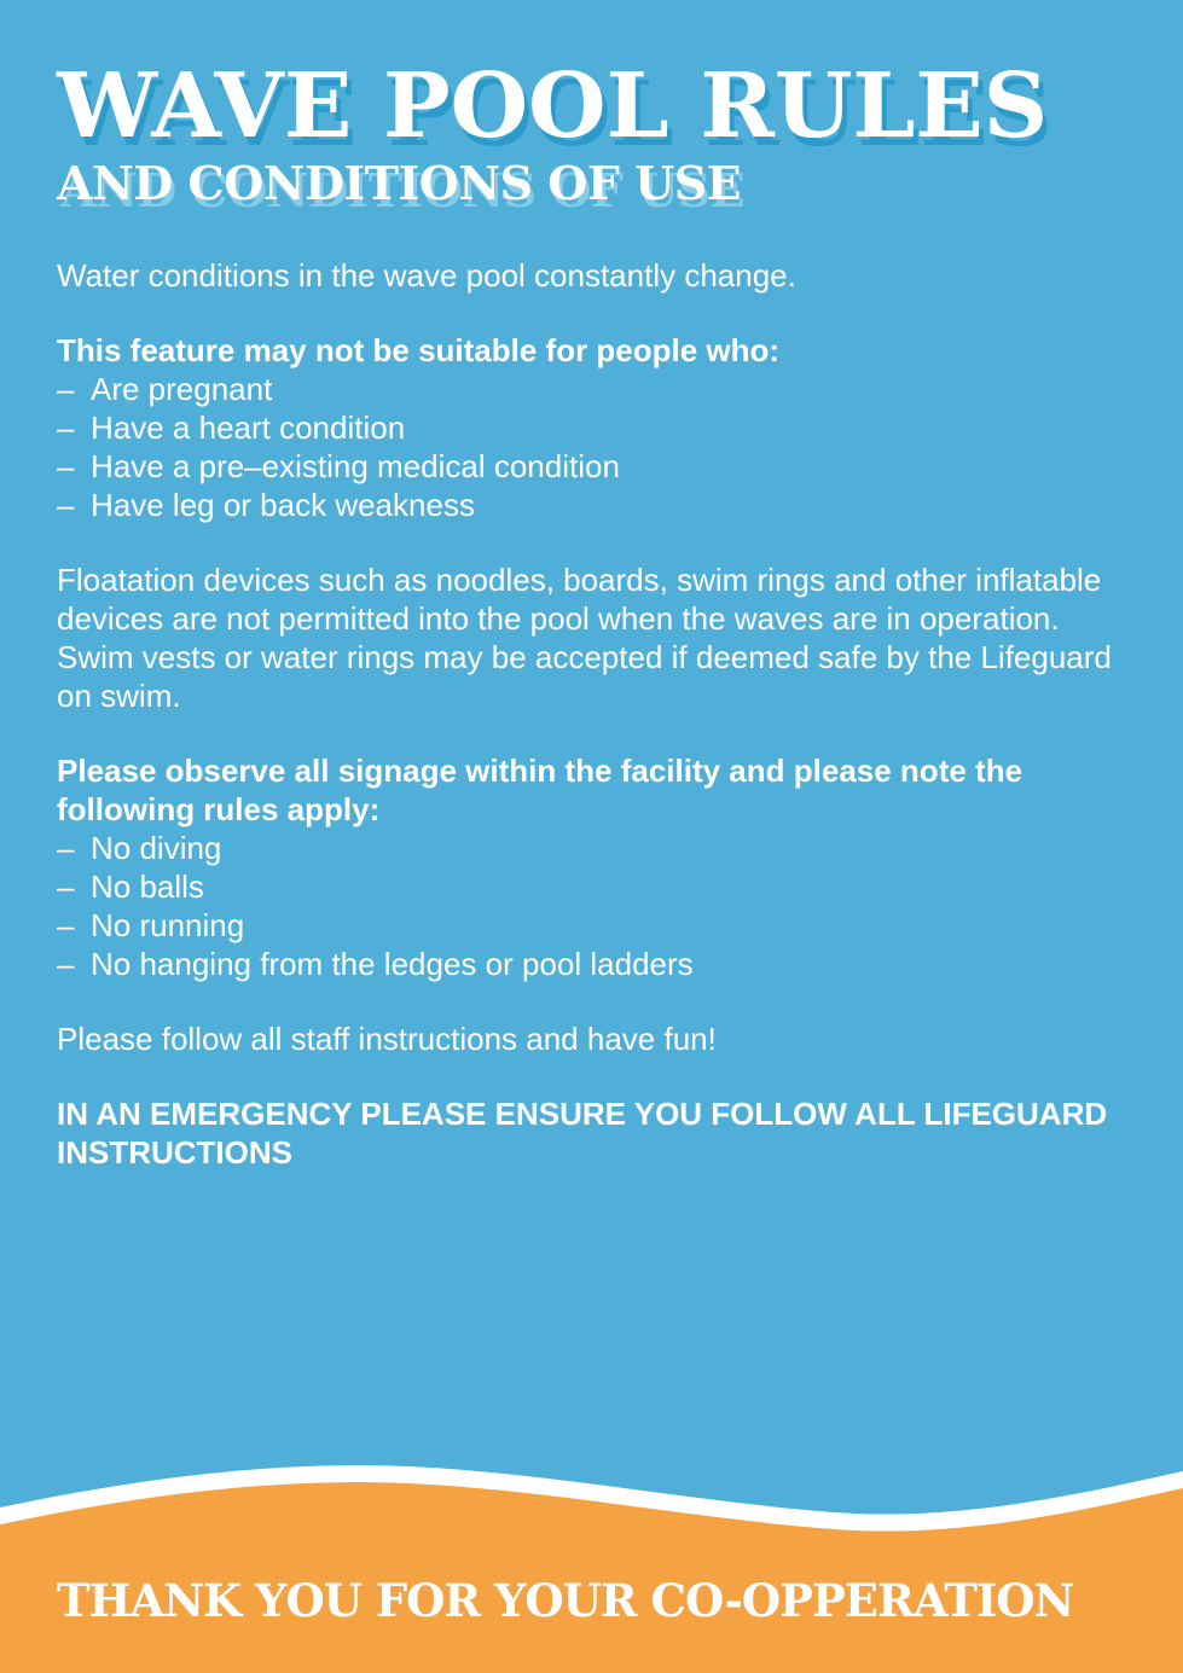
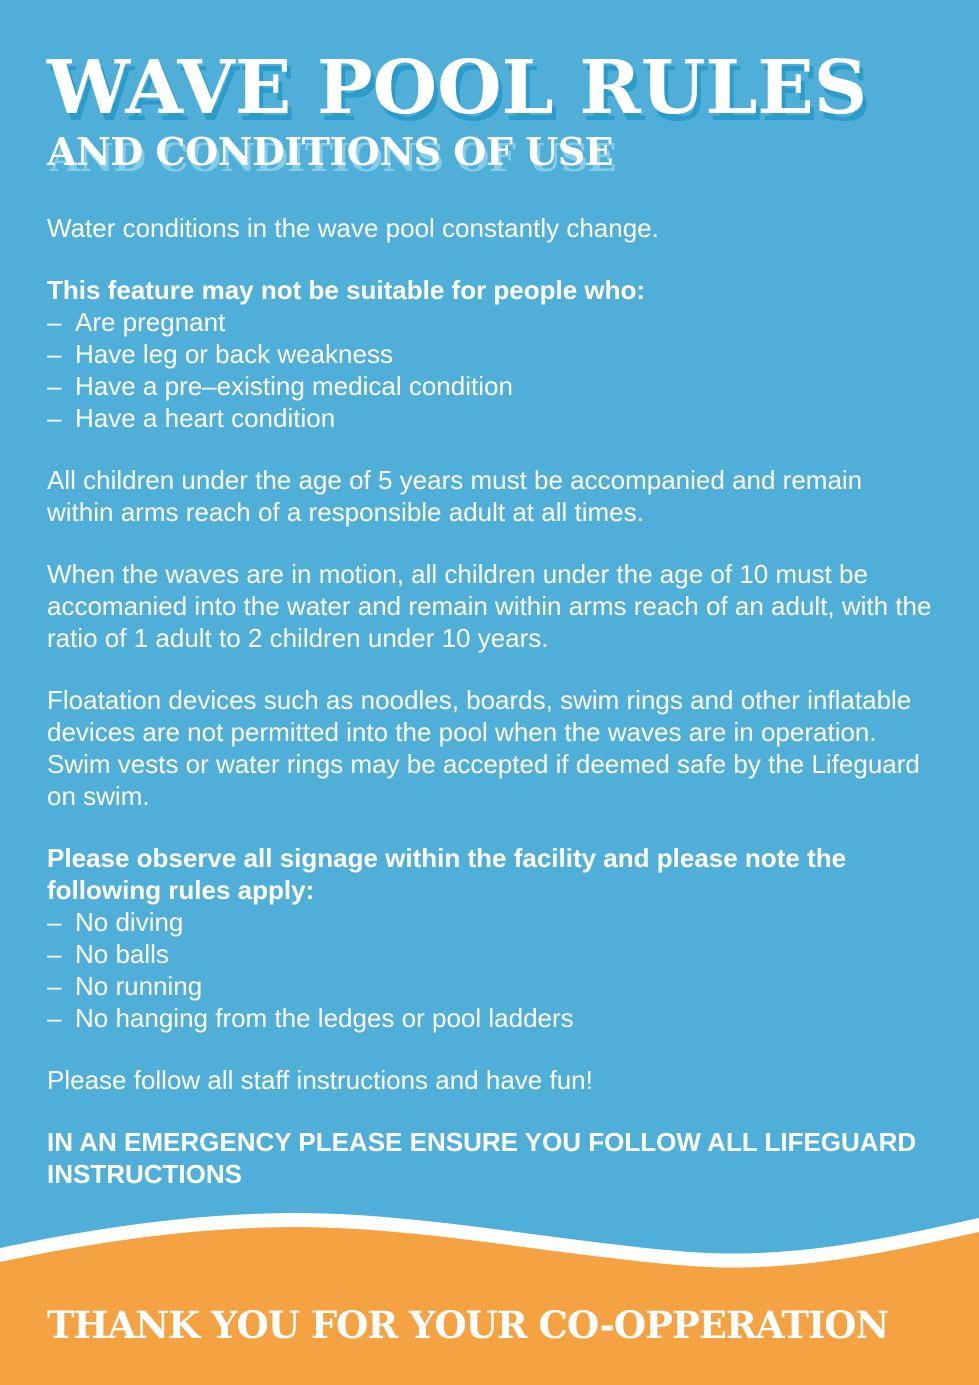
  WAVE POOL RULES
  AND CONDITIONS OF USE
  Water conditions in the wave pool constantly change.
  This feature may not be suitable for people who:
  –
  Are pregnant
  –
- Have a heart condition
+ Have leg or back weakness
  –
  Have a pre–existing medical condition
  –
- Have leg or back weakness
+ Have a heart condition
+ All children under the age of 5 years must be accompanied and remain within arms reach of a responsible adult at all times.
+ When the waves are in motion, all children under the age of 10 must be accomanied into the water and remain within arms reach of an adult, with the ratio of 1 adult to 2 children under 10 years.
  Floatation devices such as noodles, boards, swim rings and other inflatable devices are not permitted into the pool when the waves are in operation. Swim vests or water rings may be accepted if deemed safe by the Lifeguard on swim.
  Please observe all signage within the facility and please note the following rules apply:
  –
  No diving
  –
  No balls
  –
  No running
  –
  No hanging from the ledges or pool ladders
  Please follow all staff instructions and have fun!
  IN AN EMERGENCY PLEASE ENSURE YOU FOLLOW ALL LIFEGUARD INSTRUCTIONS
  THANK YOU FOR YOUR CO-OPPERATION
